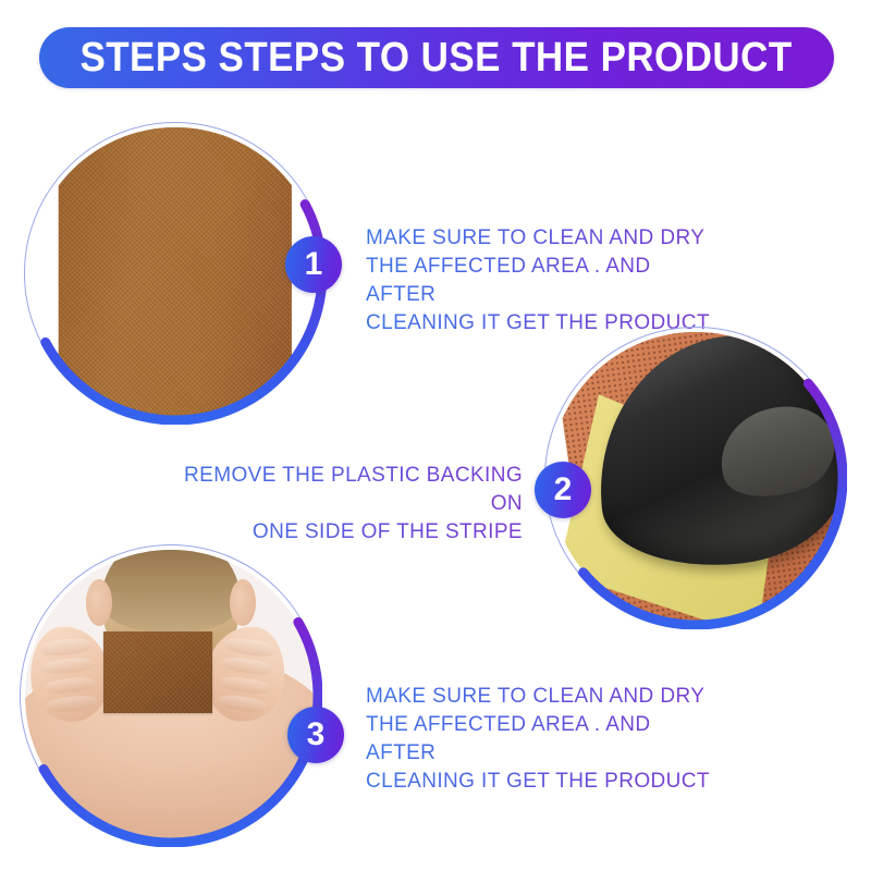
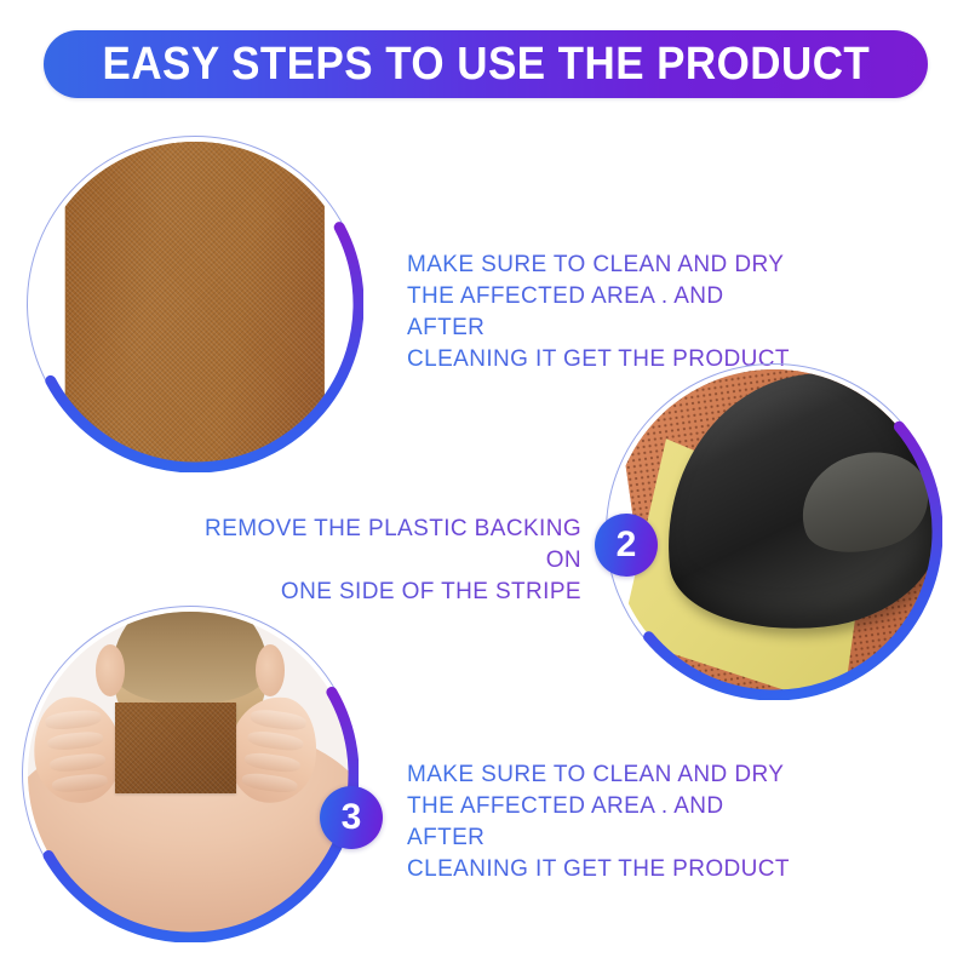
- STEPS STEPS TO USE THE PRODUCT
+ EASY STEPS TO USE THE PRODUCT
- 1
  MAKE SURE TO CLEAN AND DRY
  THE AFFECTED AREA . AND AFTER
  CLEANING IT GET THE PRODUCT
  2
  REMOVE THE PLASTIC BACKING ON
  ONE SIDE OF THE STRIPE
  3
  MAKE SURE TO CLEAN AND DRY
  THE AFFECTED AREA . AND AFTER
  CLEANING IT GET THE PRODUCT
